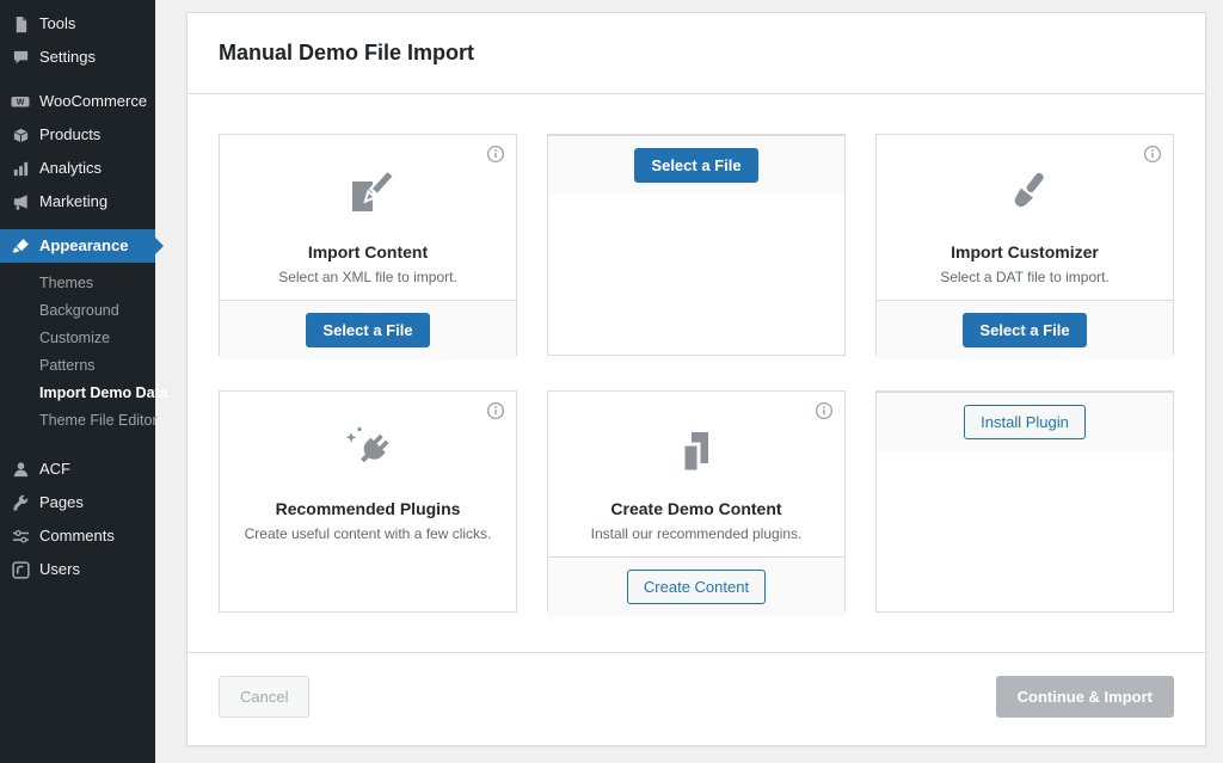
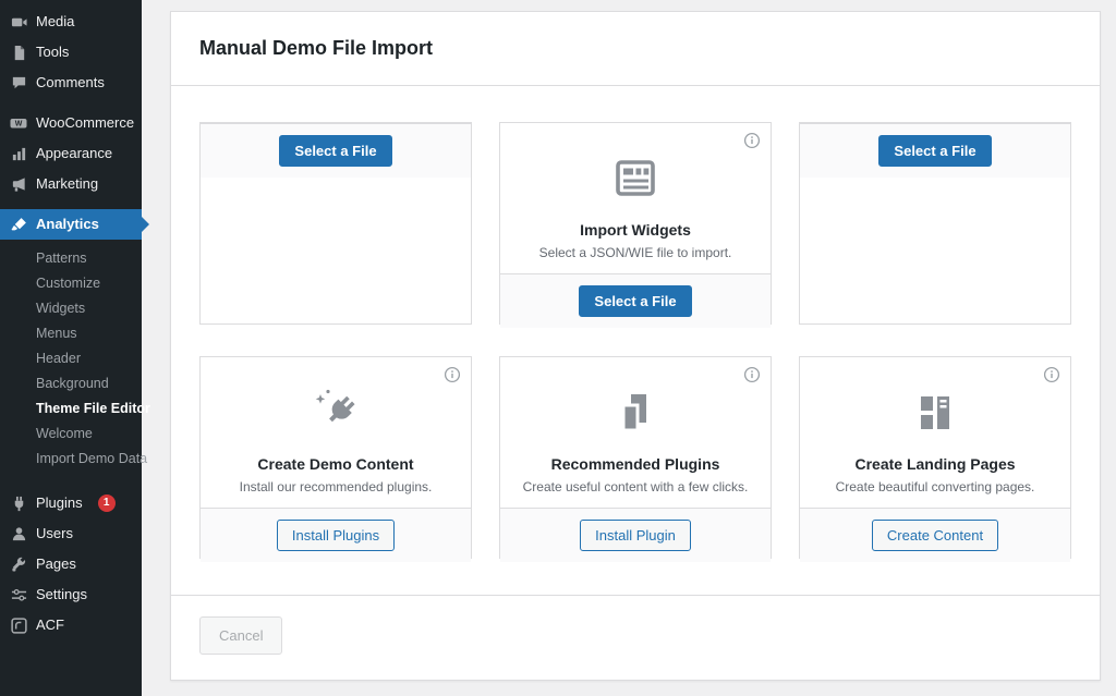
+ Media
  Tools
- Settings
+ Comments
  WooCommerce
- Products
- Analytics
+ Appearance
  Marketing
- Appearance
+ Analytics
- Themes
- Background
+ Patterns
  Customize
+ Widgets
+ Menus
+ Header
- Patterns
+ Background
- Import Demo Data
+ Theme File Editor
+ Welcome
- Theme File Editor
+ Import Demo Data
+ Plugins
+ 1
- ACF
+ Users
  Pages
- Comments
+ Settings
- Users
+ ACF
  Manual Demo File Import
- Import Content
- Select an XML file to import.
  Select a File
+ Import Widgets
+ Select a JSON/WIE file to import.
  Select a File
- Import Customizer
- Select a DAT file to import.
  Select a File
- Recommended Plugins
+ Create Demo Content
- Create useful content with a few clicks.
+ Install our recommended plugins.
+ Install Plugins
- Create Demo Content
+ Recommended Plugins
- Install our recommended plugins.
+ Create useful content with a few clicks.
- Create Content
+ Install Plugin
+ Create Landing Pages
+ Create beautiful converting pages.
- Install Plugin
+ Create Content
  Cancel
- Continue & Import
